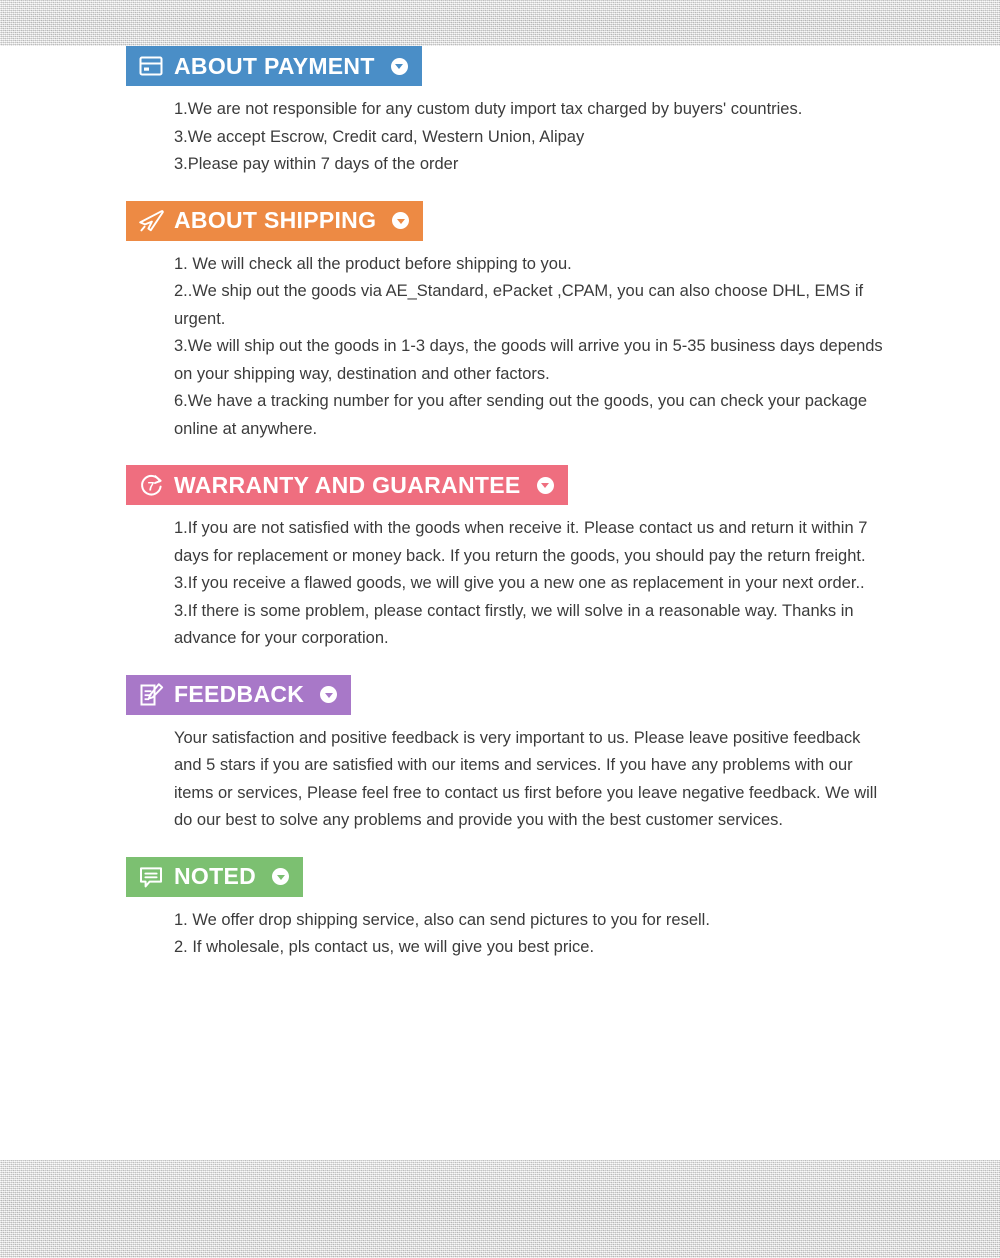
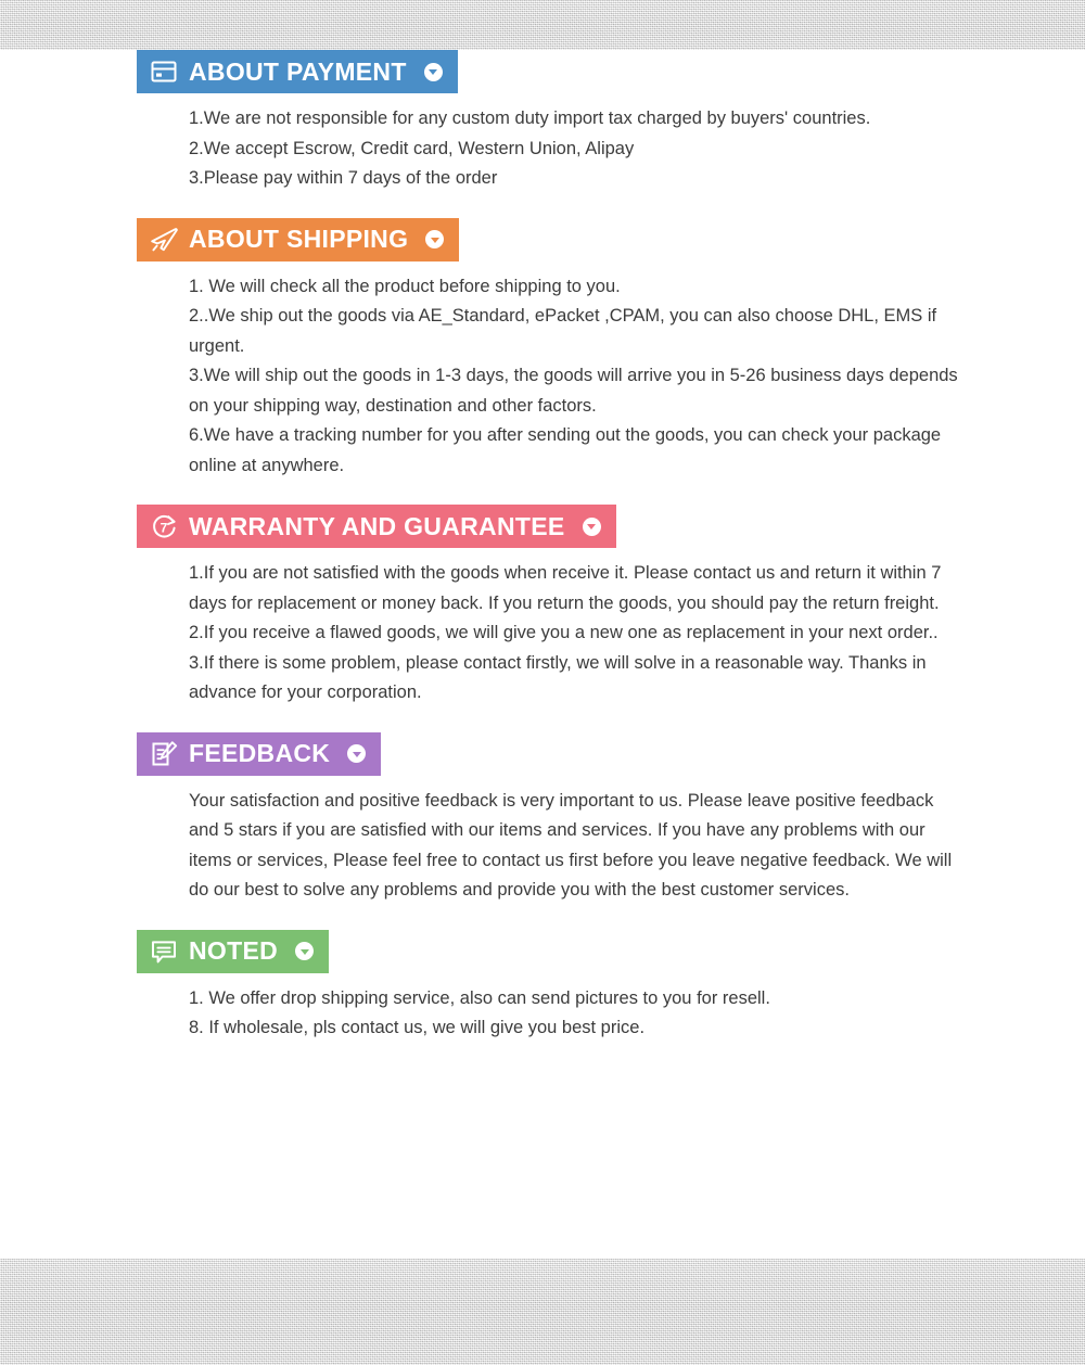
  ABOUT PAYMENT
  1.We are not responsible for any custom duty import tax charged by buyers' countries.
- 3.We accept Escrow, Credit card, Western Union, Alipay
+ 2.We accept Escrow, Credit card, Western Union, Alipay
  3.Please pay within 7 days of the order
  ABOUT SHIPPING
  1. We will check all the product before shipping to you.
  2..We ship out the goods via AE_Standard, ePacket ,CPAM, you can also choose DHL, EMS if urgent.
- 3.We will ship out the goods in 1-3 days, the goods will arrive you in 5-35 business days depends on your shipping way, destination and other factors.
+ 3.We will ship out the goods in 1-3 days, the goods will arrive you in 5-26 business days depends on your shipping way, destination and other factors.
  6.We have a tracking number for you after sending out the goods, you can check your package online at anywhere.
  WARRANTY AND GUARANTEE
  1.If you are not satisfied with the goods when receive it. Please contact us and return it within 7 days for replacement or money back. If you return the goods, you should pay the return freight.
- 3.If you receive a flawed goods, we will give you a new one as replacement in your next order..
+ 2.If you receive a flawed goods, we will give you a new one as replacement in your next order..
  3.If there is some problem, please contact firstly, we will solve in a reasonable way. Thanks in advance for your corporation.
  FEEDBACK
  Your satisfaction and positive feedback is very important to us. Please leave positive feedback and 5 stars if you are satisfied with our items and services. If you have any problems with our items or services, Please feel free to contact us first before you leave negative feedback. We will do our best to solve any problems and provide you with the best customer services.
  NOTED
  1. We offer drop shipping service, also can send pictures to you for resell.
- 2. If wholesale, pls contact us, we will give you best price.
+ 8. If wholesale, pls contact us, we will give you best price.
